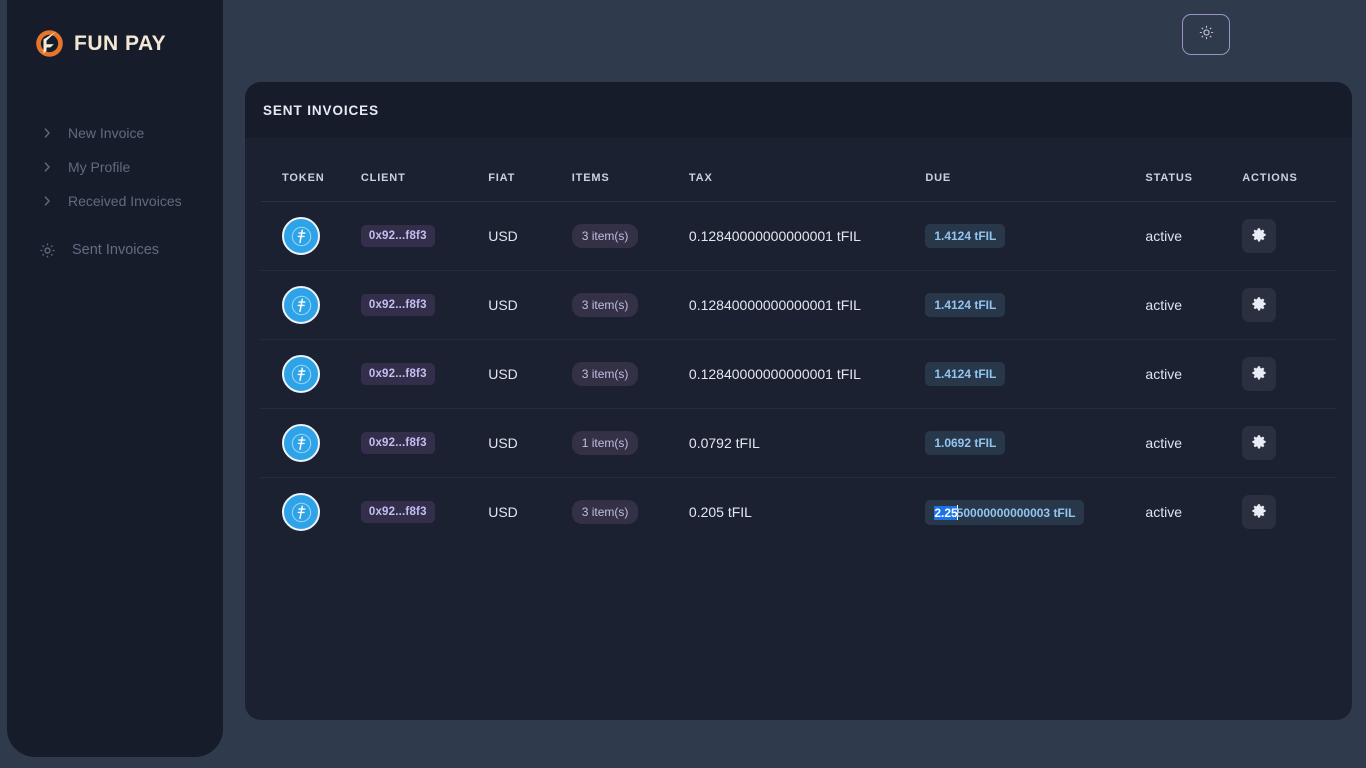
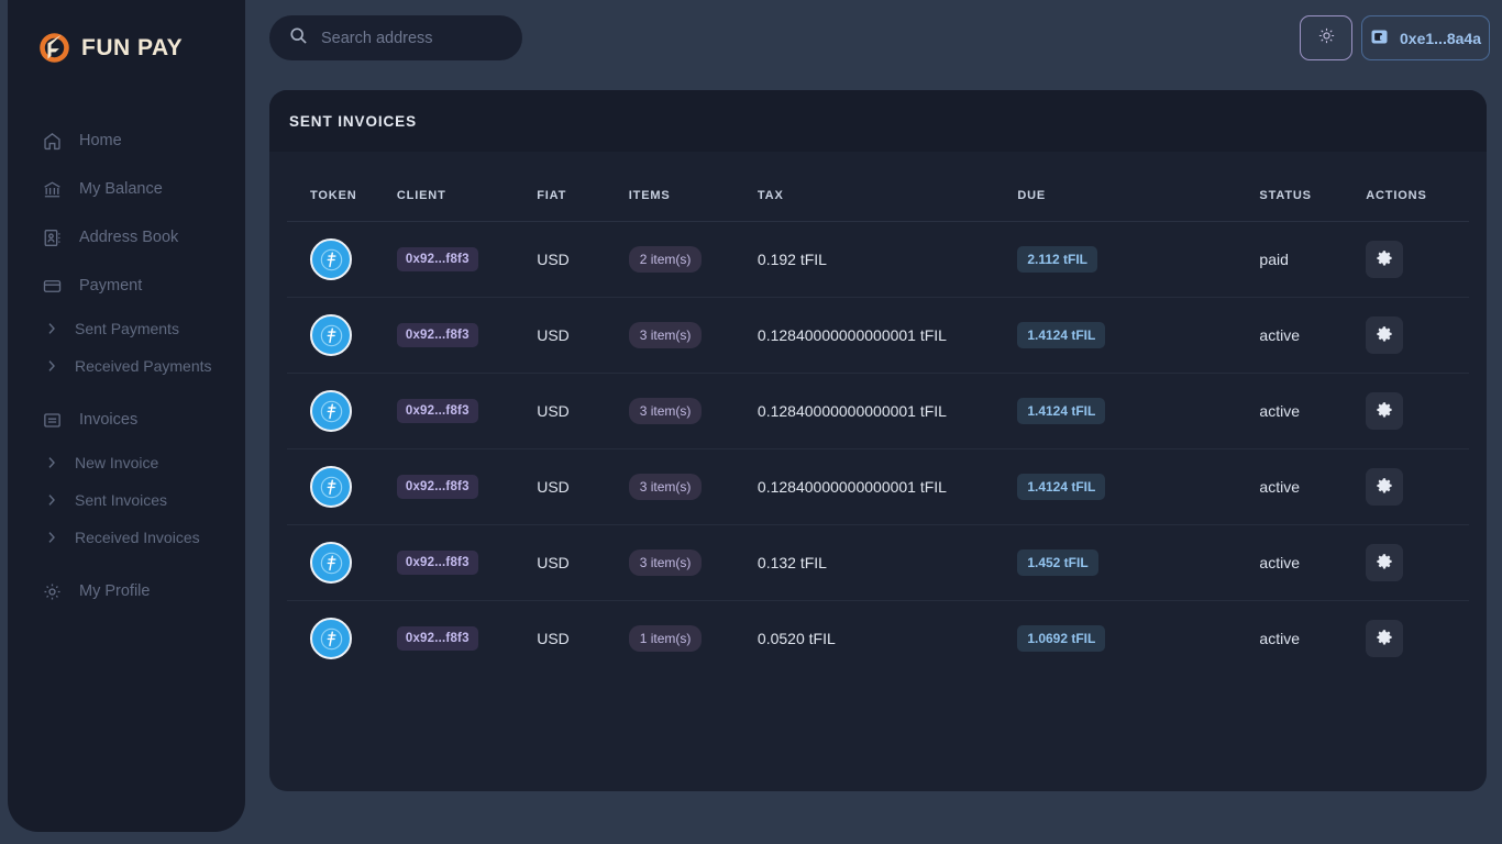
  FUN PAY
+ Home
+ My Balance
+ Address Book
+ Payment
+ Sent Payments
+ Received Payments
+ Invoices
  New Invoice
- My Profile
+ Sent Invoices
  Received Invoices
- Sent Invoices
+ My Profile
+ Search address
+ 0xe1...8a4a
  SENT INVOICES
  TOKEN	CLIENT	FIAT	ITEMS	TAX	DUE	STATUS	ACTIONS
+ 	0x92...f8f3	USD	2 item(s)	0.192 tFIL	2.112 tFIL	paid
  	0x92...f8f3	USD	3 item(s)	0.12840000000000001 tFIL	1.4124 tFIL	active
  	0x92...f8f3	USD	3 item(s)	0.12840000000000001 tFIL	1.4124 tFIL	active
  	0x92...f8f3	USD	3 item(s)	0.12840000000000001 tFIL	1.4124 tFIL	active
+ 	0x92...f8f3	USD	3 item(s)	0.132 tFIL	1.452 tFIL	active
- 	0x92...f8f3	USD	1 item(s)	0.0792 tFIL	1.0692 tFIL	active
+ 	0x92...f8f3	USD	1 item(s)	0.0520 tFIL	1.0692 tFIL	active
- 	0x92...f8f3	USD	3 item(s)	0.205 tFIL	2.2550000000000003 tFIL	active
